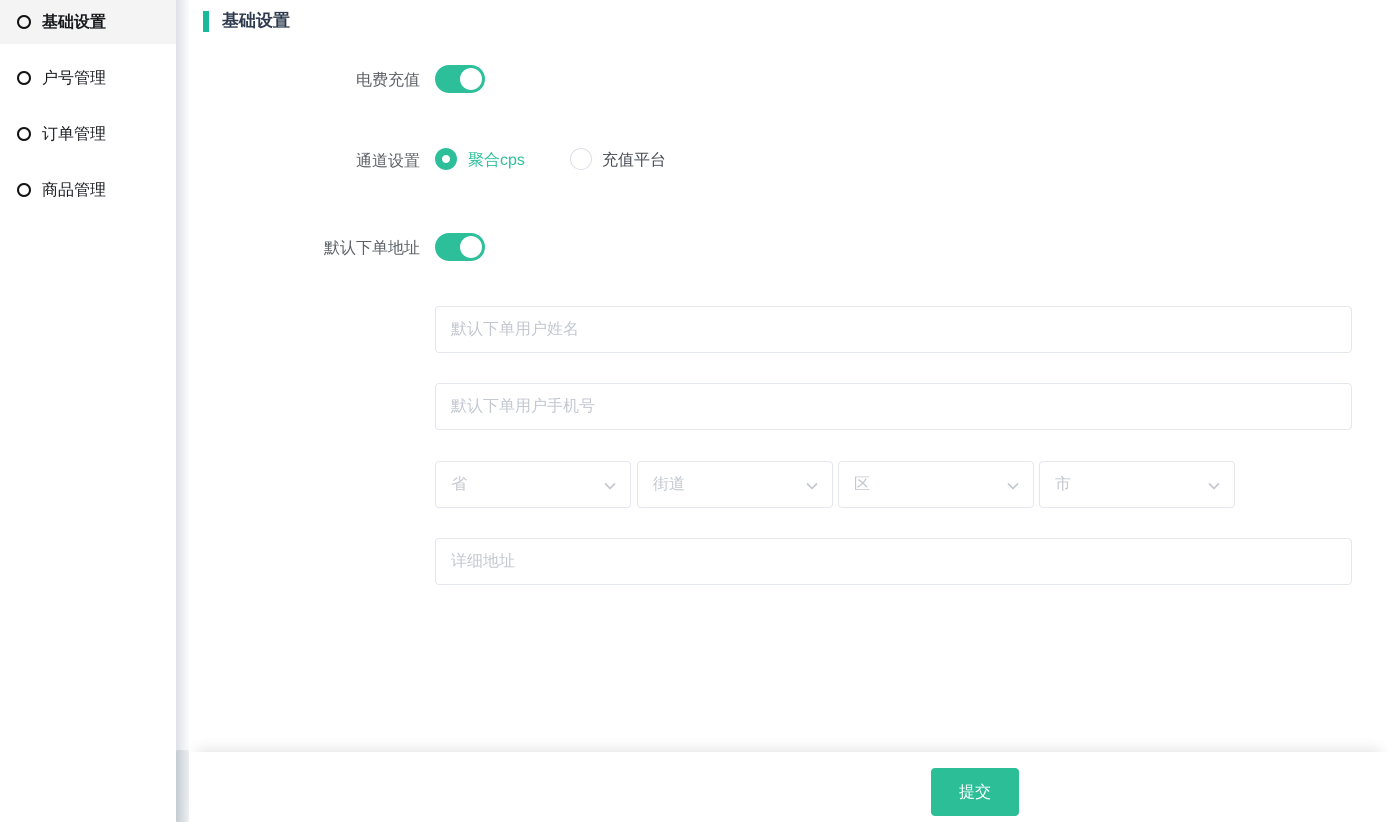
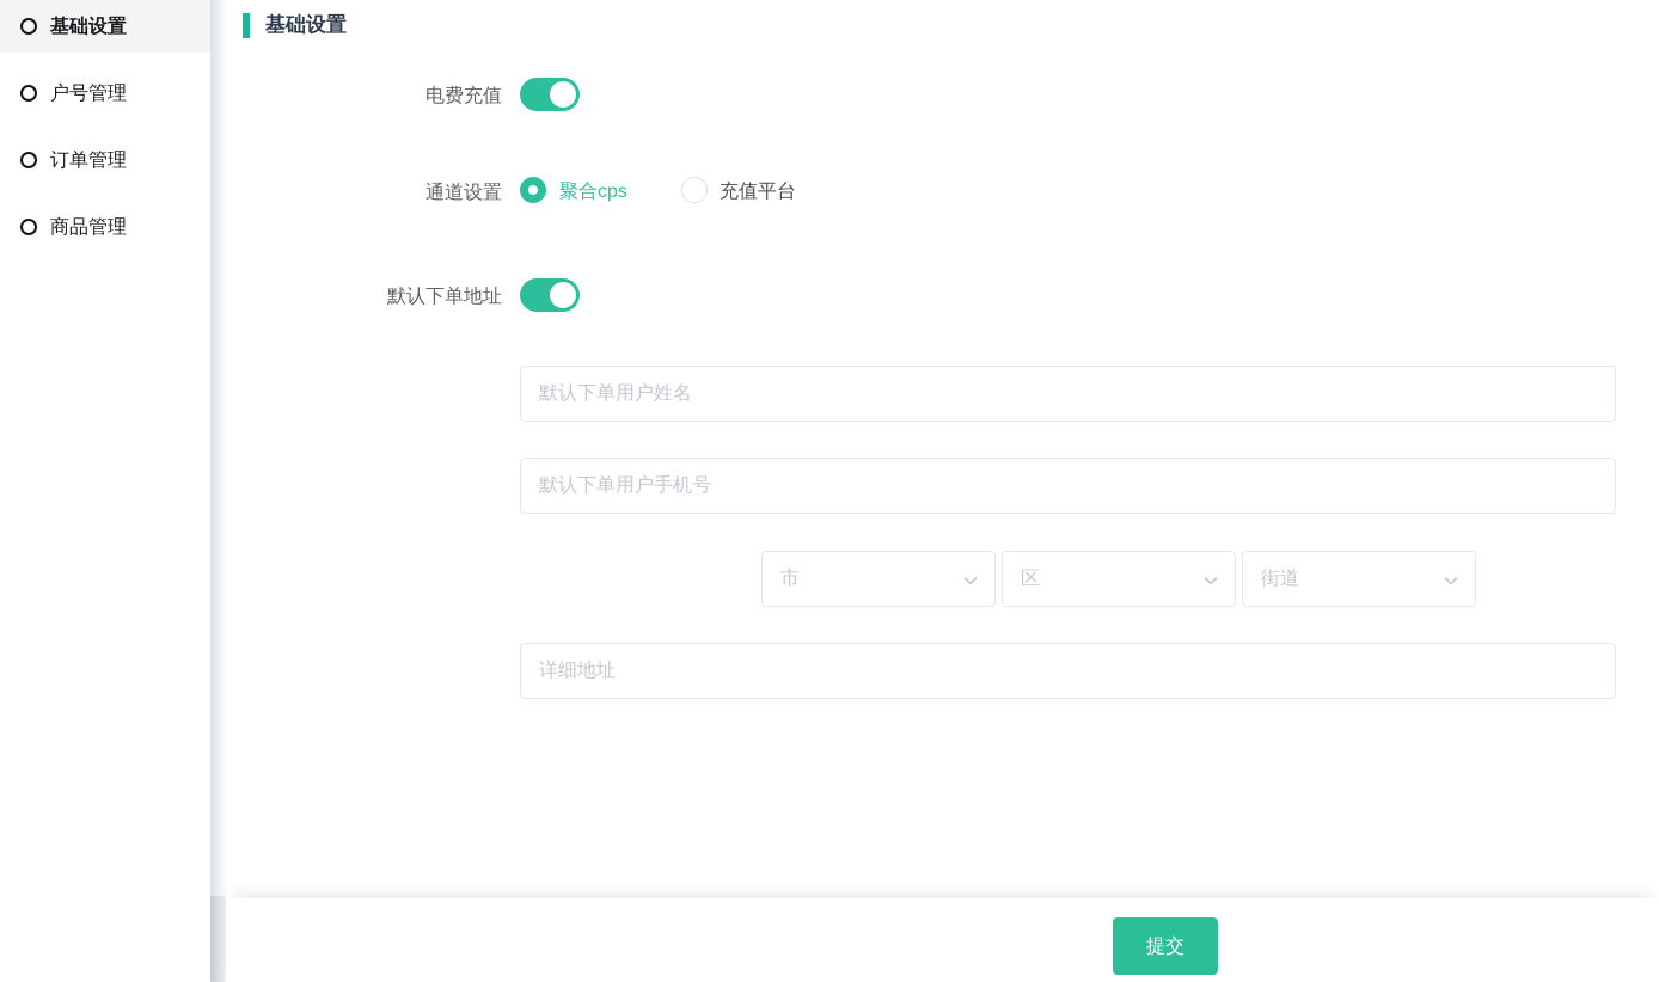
  基础设置
  户号管理
  订单管理
  商品管理
  基础设置
  电费充值
  通道设置
  聚合cps
  充值平台
  默认下单地址
  默认下单用户姓名
  默认下单用户手机号
- 省
- 街道
+ 市
  区
- 市
+ 街道
  详细地址
  提交
